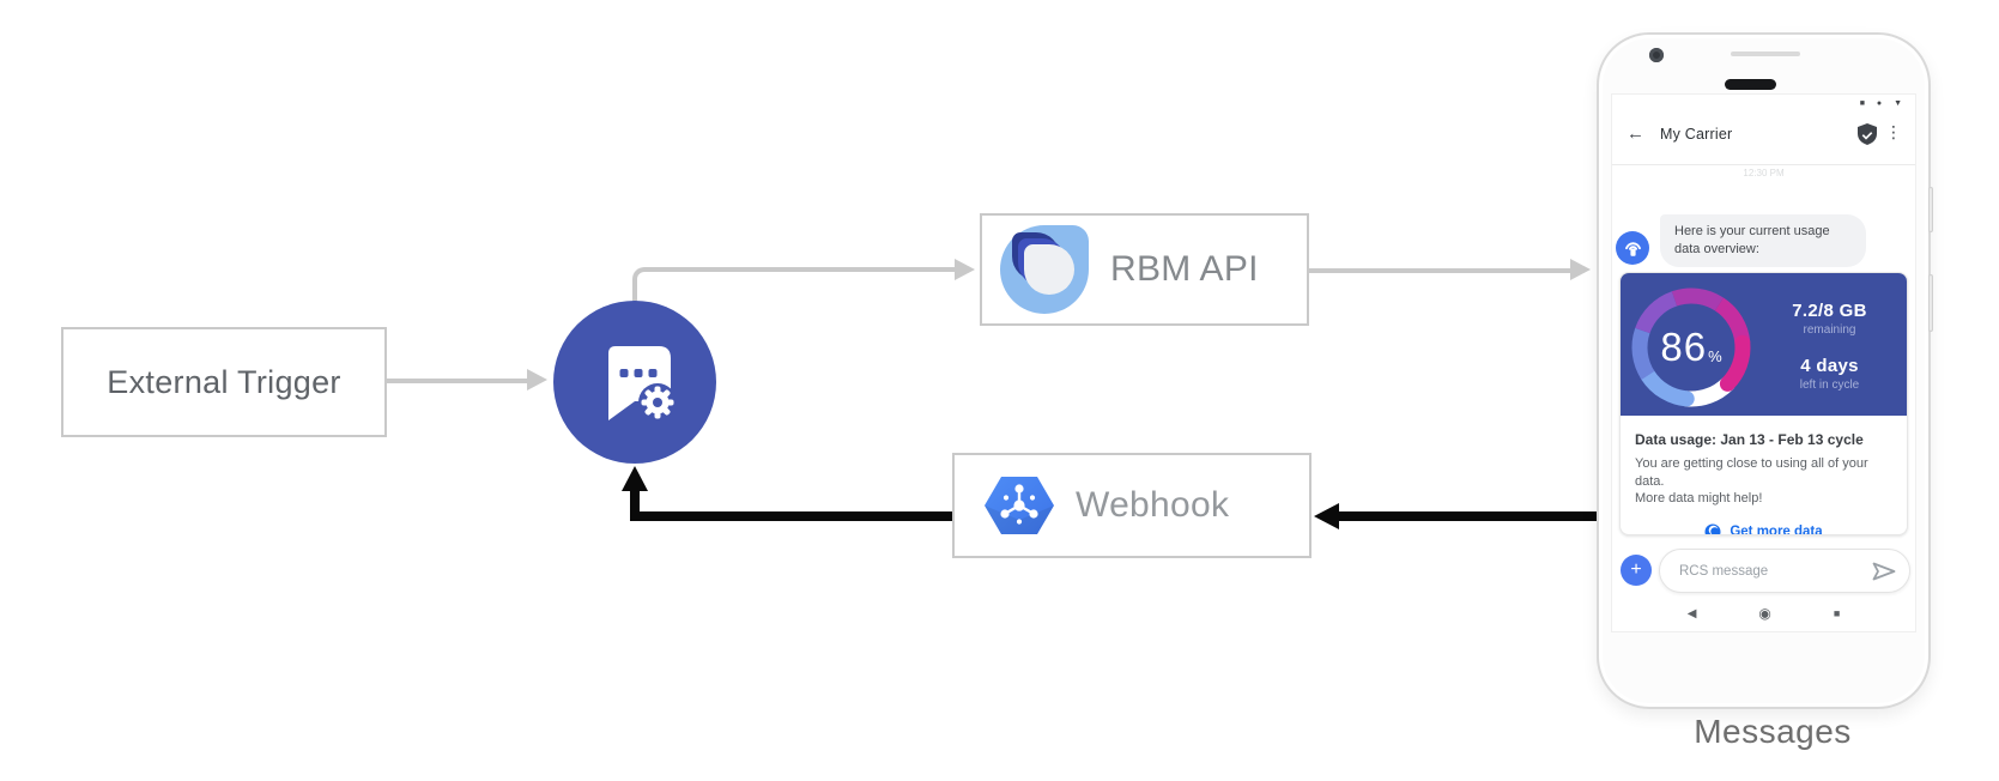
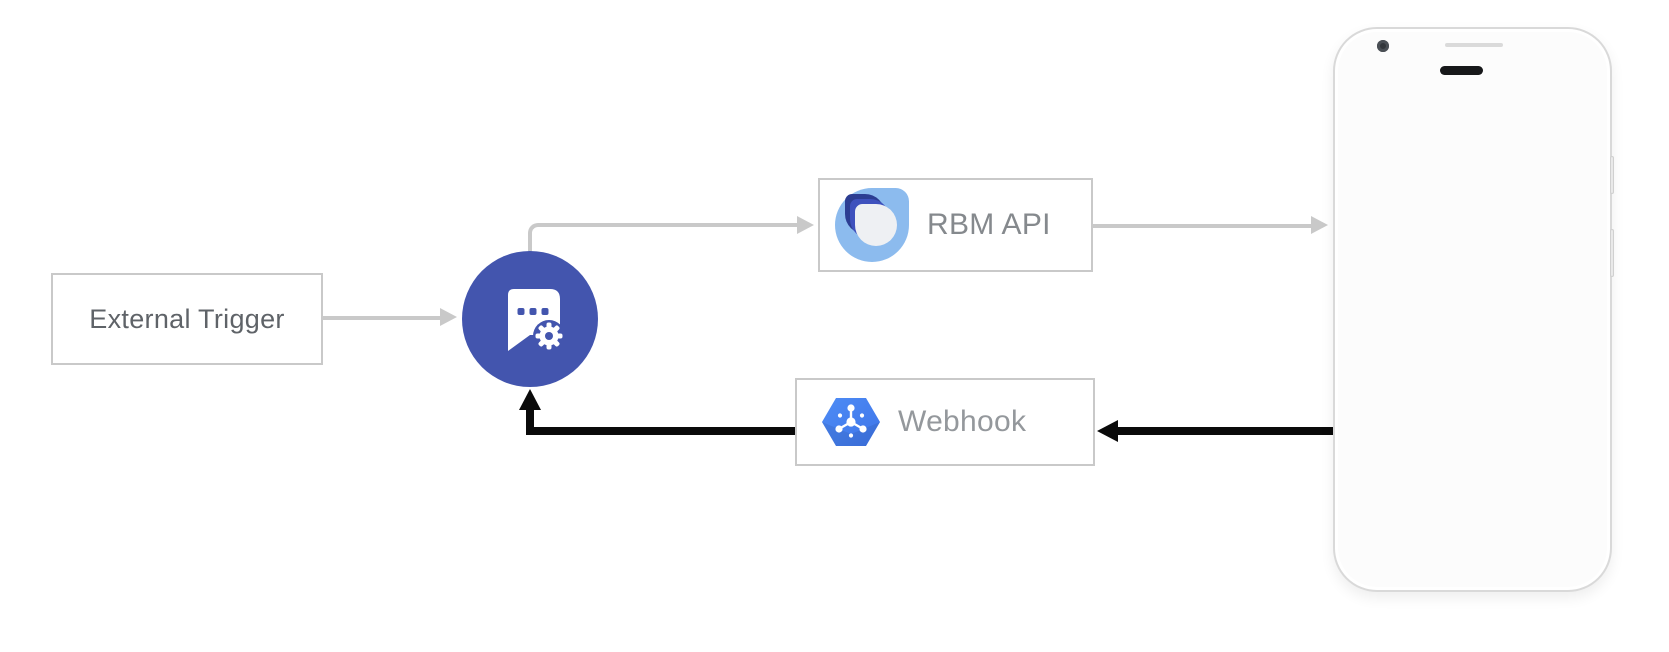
  External Trigger
  RBM API
  Webhook
- ←
- My Carrier
- ⋮
- 12:30 PM
- Here is your current usage
- data overview:
- 86
- %
- 7.2/8 GB
- remaining
- 4 days
- left in cycle
- Data usage: Jan 13 - Feb 13 cycle
- You are getting close to using all of your data.
- More data might help!
- Get more data
- +
- RCS message
- ◀
- ◉
- ■
- Messages
